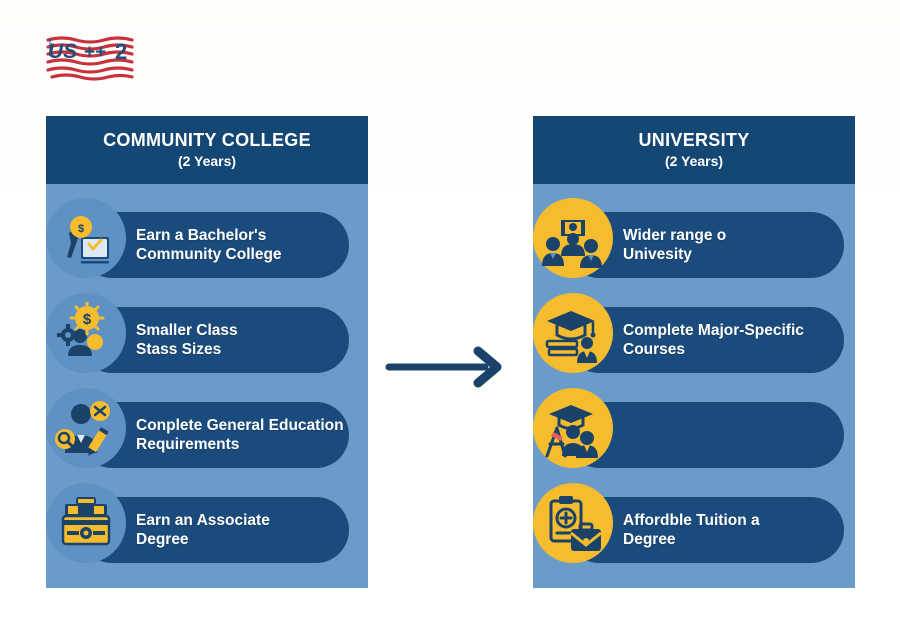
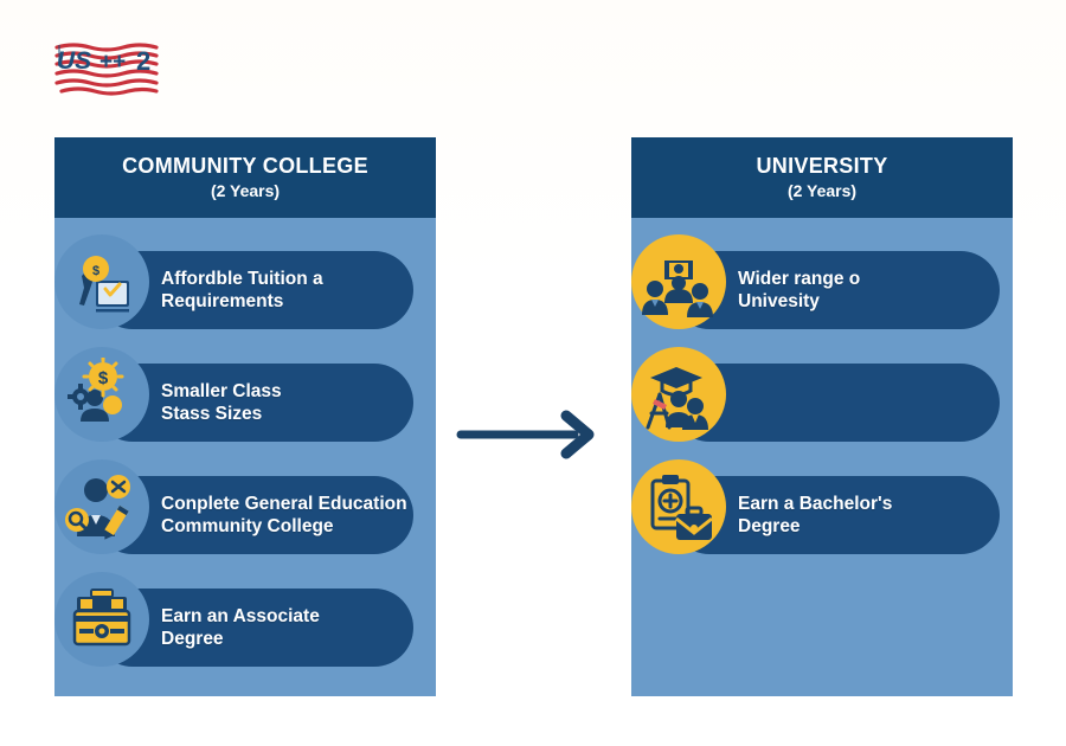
  US
  ++
  2
  COMMUNITY COLLEGE
  (2 Years)
  $
- Earn a Bachelor's
+ Affordble Tuition a
- Community College
+ Requirements
  $
  Smaller Class
  Stass Sizes
  Conplete General Education
- Requirements
+ Community College
  Earn an Associate
  Degree
  UNIVERSITY
  (2 Years)
  Wider range o
  Univesity
- Complete Major-Specific
- Courses
- Affordble Tuition a
+ Earn a Bachelor's
  Degree
